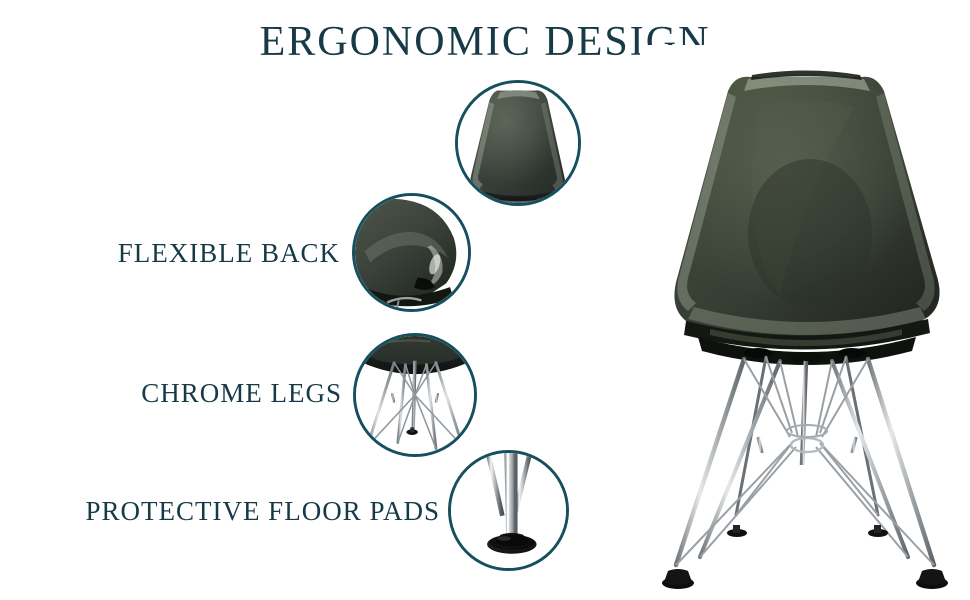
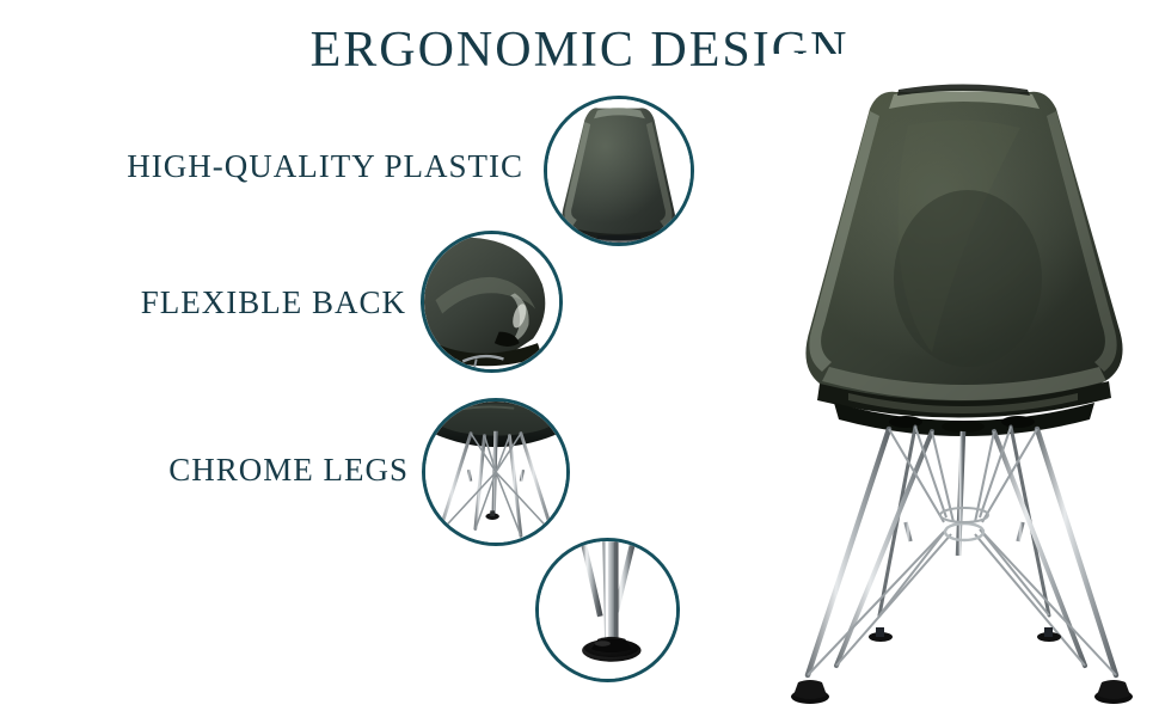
  ERGONOMIC DESIGN
+ HIGH-QUALITY PLASTIC
  FLEXIBLE BACK
  CHROME LEGS
- PROTECTIVE FLOOR PADS
